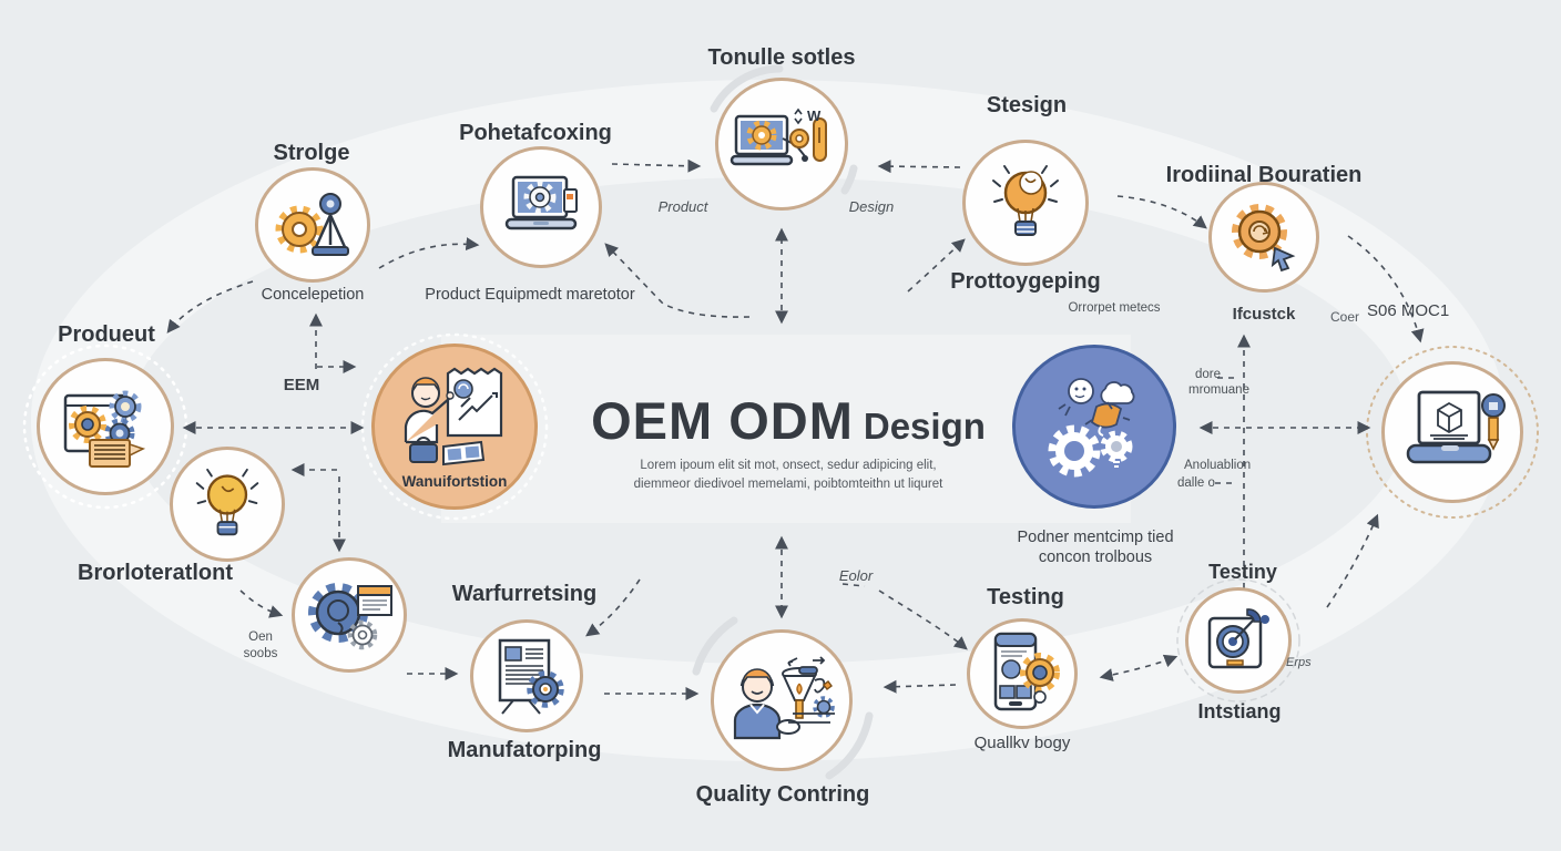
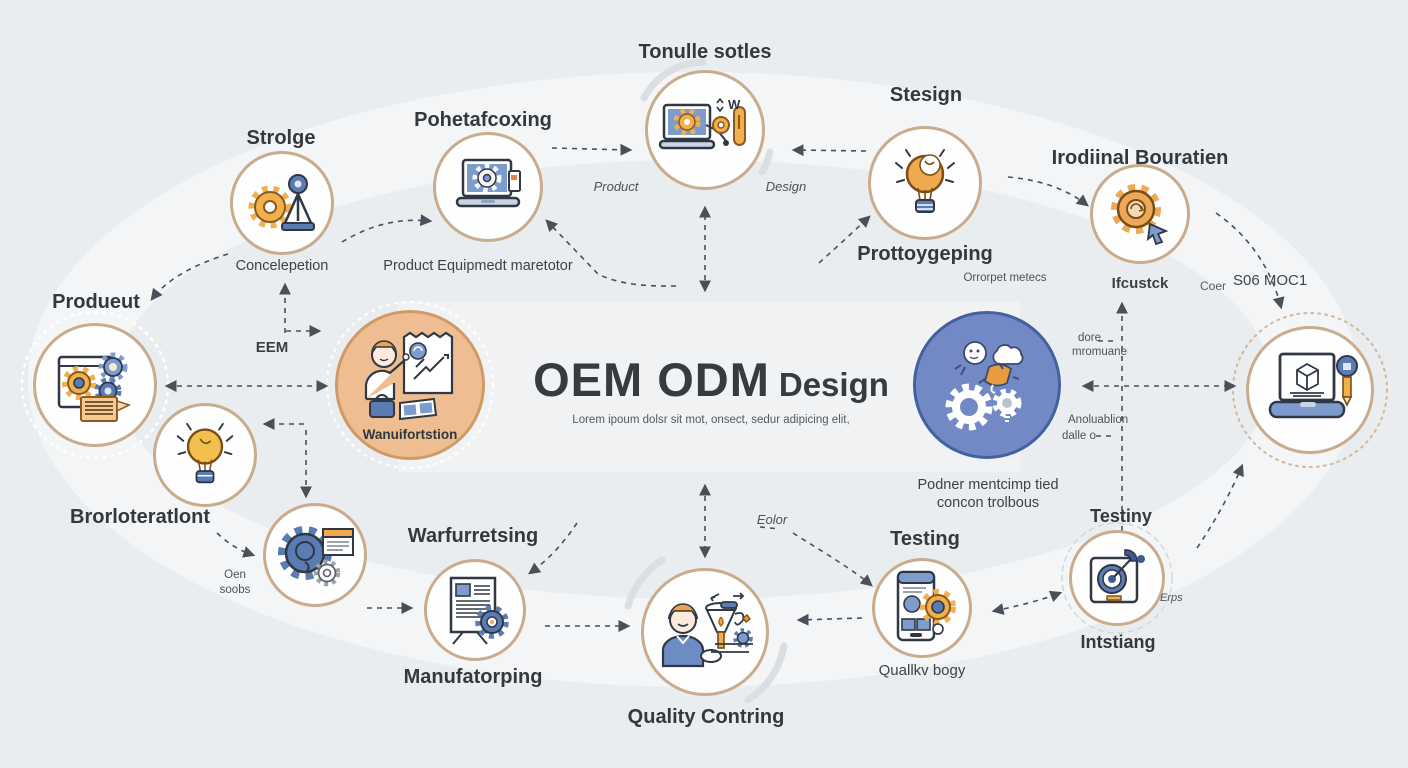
  W
  Wanuifortstion
  Strolge
  Concelepetion
  Pohetafcoxing
  Product Equipmedt maretotor
  Tonulle sotles
  Product
  Design
  Stesign
  Prottoygeping
  Orrorpet metecs
  Irodiinal Bouratien
  Ifcustck
  Coer
  S06 MOC1
  Produeut
  EEM
  Brorloteratlont
  Oen
  soobs
  Warfurretsing
  Manufatorping
  Quality Contring
  Testing
  Quallkv bogy
  Testiny
  Intstiang
  Erps
  Podner mentcimp tied
  concon trolbous
  Eolor
  dore
  mromuane
  Anoluablion
  dalle o
  OEM ODM Design
- Lorem ipoum elit sit mot, onsect, sedur adipicing elit,
+ Lorem ipoum dolsr sit mot, onsect, sedur adipicing elit,
- diemmeor diedivoel memelami, poibtomteithn ut liquret
